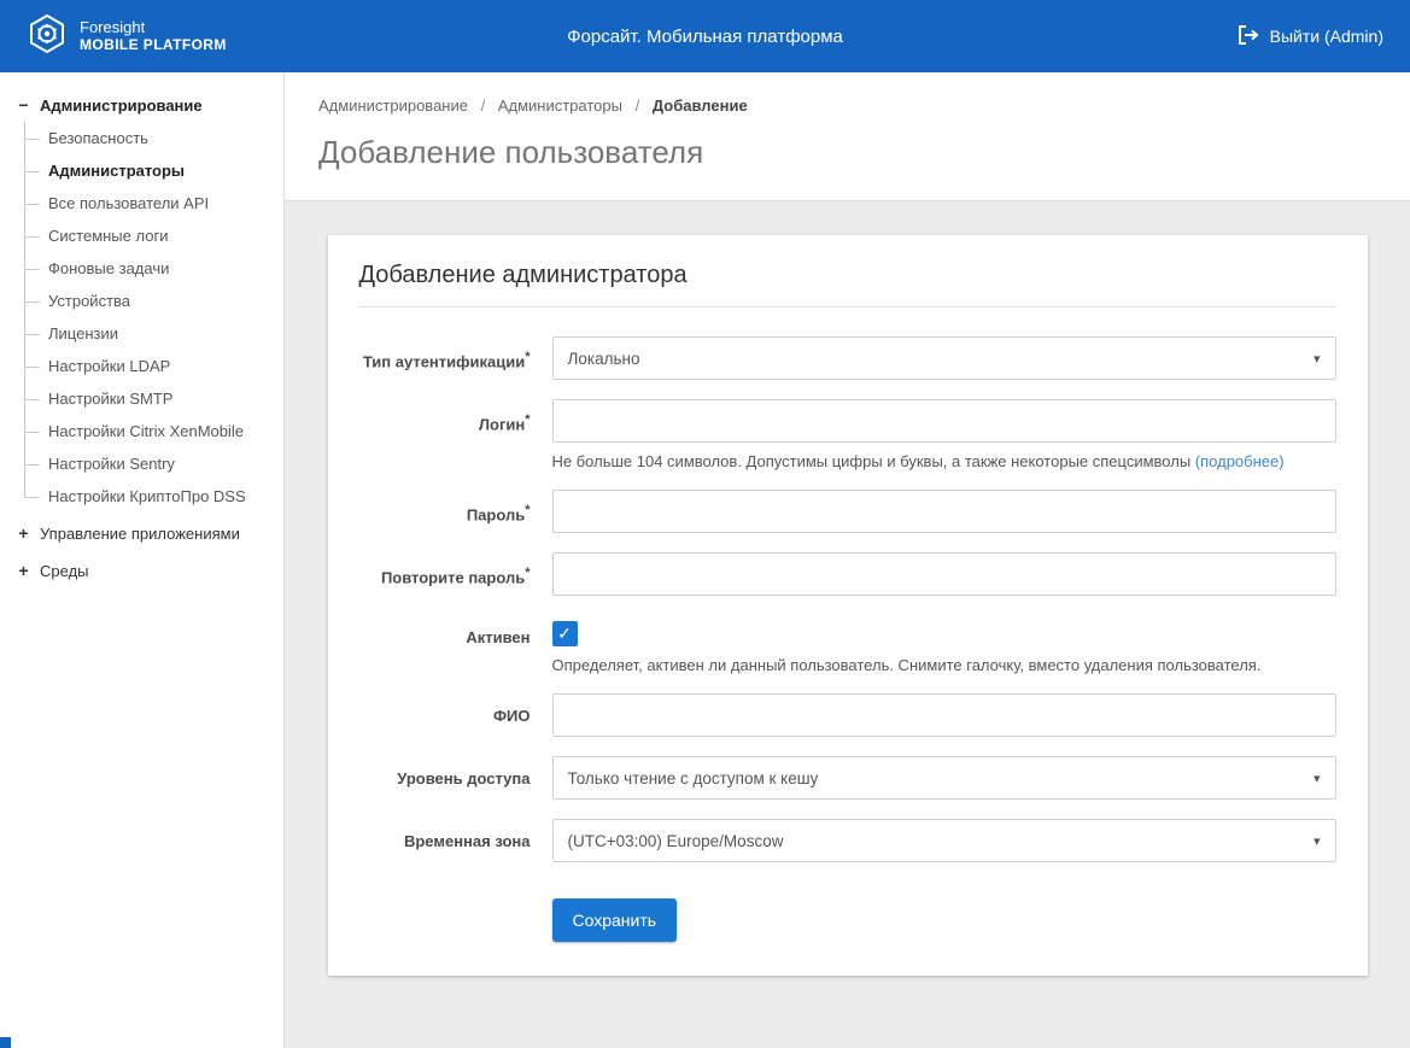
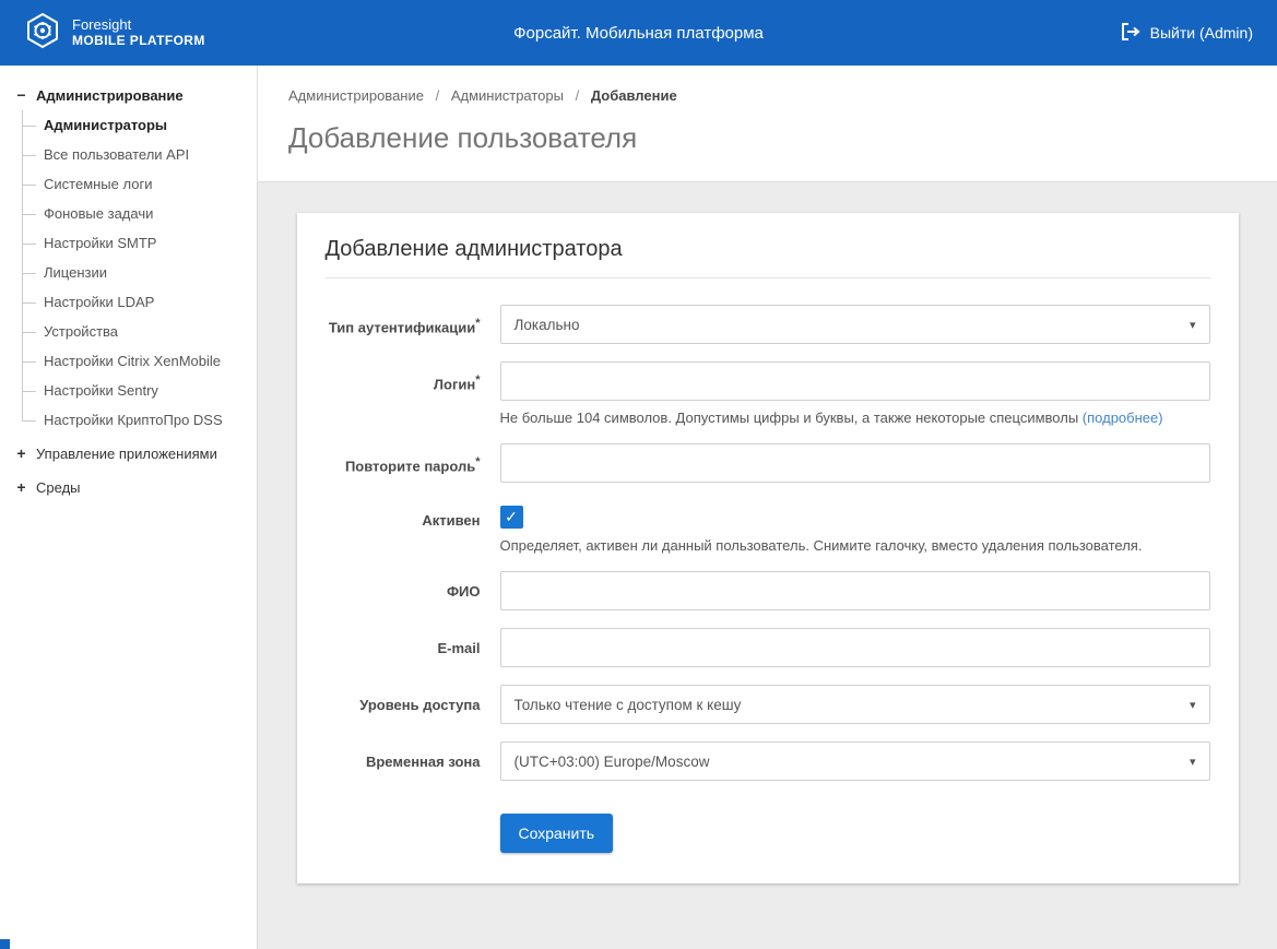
  Foresight
  MOBILE PLATFORM
  Форсайт. Мобильная платформа
  Выйти (Admin)
  −
  Администрирование
- Безопасность
  Администраторы
  Все пользователи API
  Системные логи
  Фоновые задачи
- Устройства
+ Настройки SMTP
  Лицензии
  Настройки LDAP
- Настройки SMTP
+ Устройства
  Настройки Citrix XenMobile
  Настройки Sentry
  Настройки КриптоПро DSS
  +
  Управление приложениями
  +
  Среды
  Администрирование / Администраторы / Добавление
  Добавление пользователя
  Добавление администратора
  Тип аутентификации*
  Локально
  ▾
  Логин*
  Не больше 104 символов. Допустимы цифры и буквы, а также некоторые спецсимволы (подробнее)
- Пароль*
  Повторите пароль*
  Активен
  ✓
  Определяет, активен ли данный пользователь. Снимите галочку, вместо удаления пользователя.
  ФИО
+ E-mail
  Уровень доступа
  Только чтение с доступом к кешу
  ▾
  Временная зона
  (UTC+03:00) Europe/Moscow
  ▾
  Сохранить
